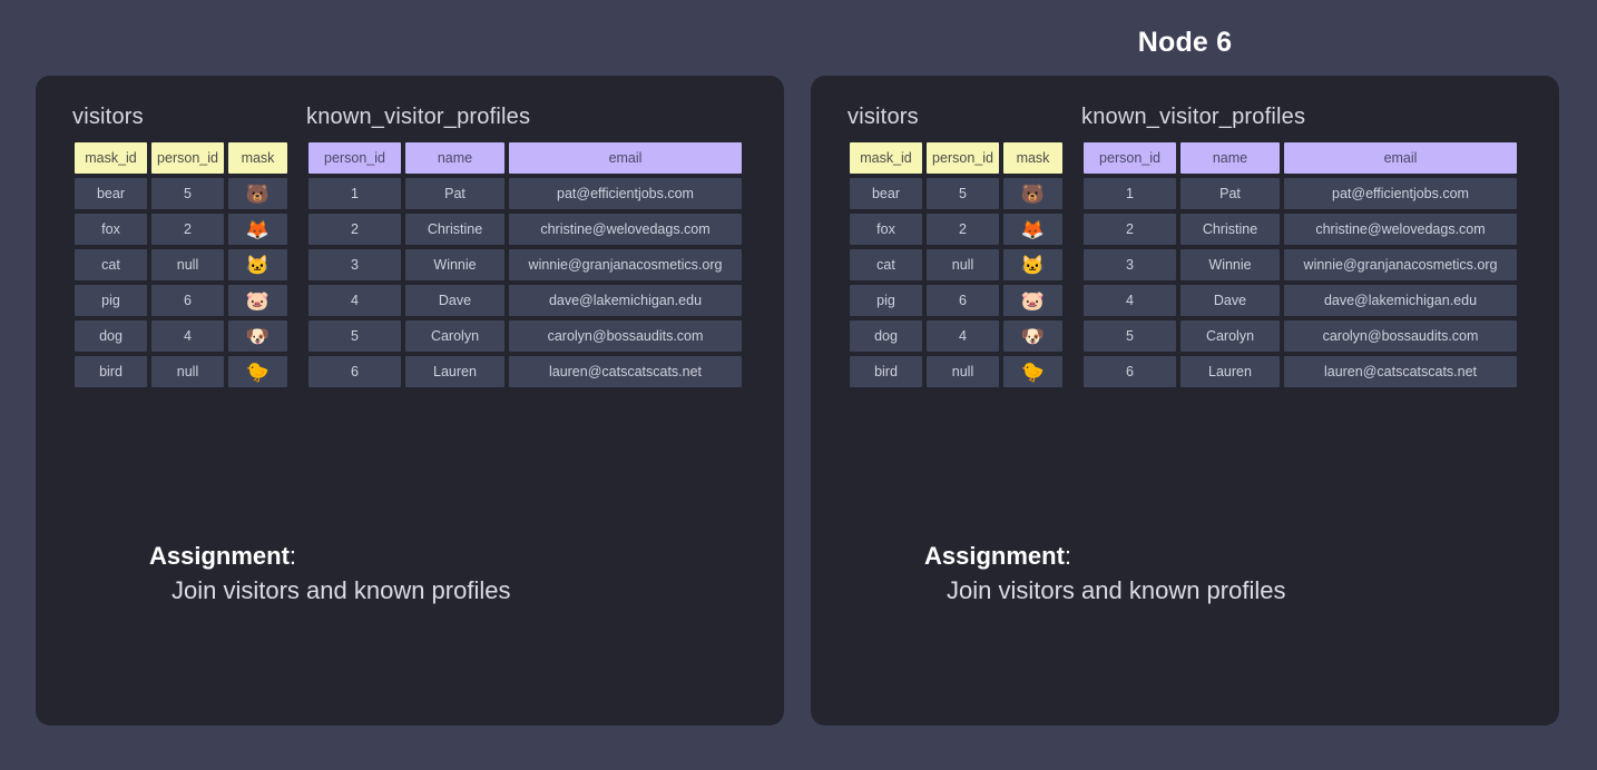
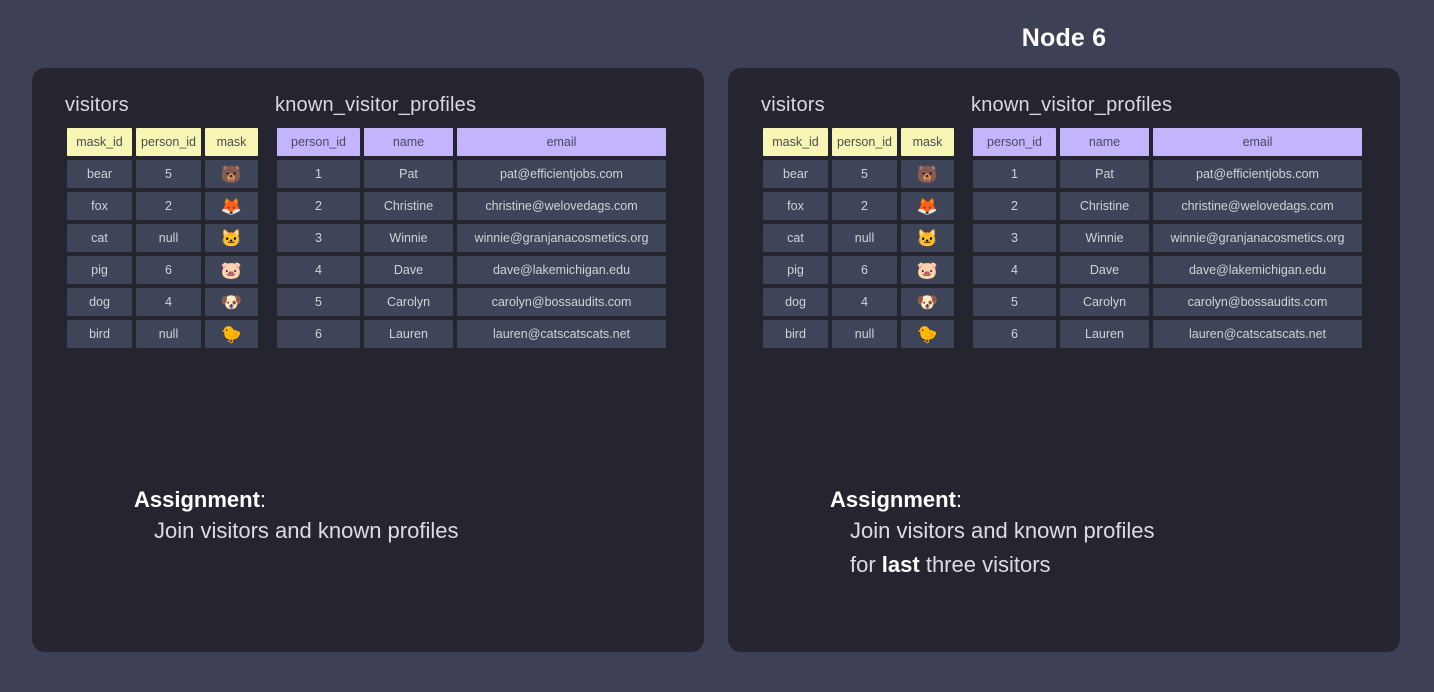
  visitors
  mask_id	person_id	mask
  bear	5	🐻
  fox	2	🦊
  cat	null	🐱
  pig	6	🐷
  dog	4	🐶
  bird	null	🐤
  known_visitor_profiles
  person_id	name	email
  1	Pat	pat@efficientjobs.com
  2	Christine	christine@welovedags.com
  3	Winnie	winnie@granjanacosmetics.org
  4	Dave	dave@lakemichigan.edu
  5	Carolyn	carolyn@bossaudits.com
  6	Lauren	lauren@catscatscats.net
  Assignment:
  Join visitors and known profiles
  Node 6
  visitors
  mask_id	person_id	mask
  bear	5	🐻
  fox	2	🦊
  cat	null	🐱
  pig	6	🐷
  dog	4	🐶
  bird	null	🐤
  known_visitor_profiles
  person_id	name	email
  1	Pat	pat@efficientjobs.com
  2	Christine	christine@welovedags.com
  3	Winnie	winnie@granjanacosmetics.org
  4	Dave	dave@lakemichigan.edu
  5	Carolyn	carolyn@bossaudits.com
  6	Lauren	lauren@catscatscats.net
  Assignment:
  Join visitors and known profiles
+ for last three visitors
